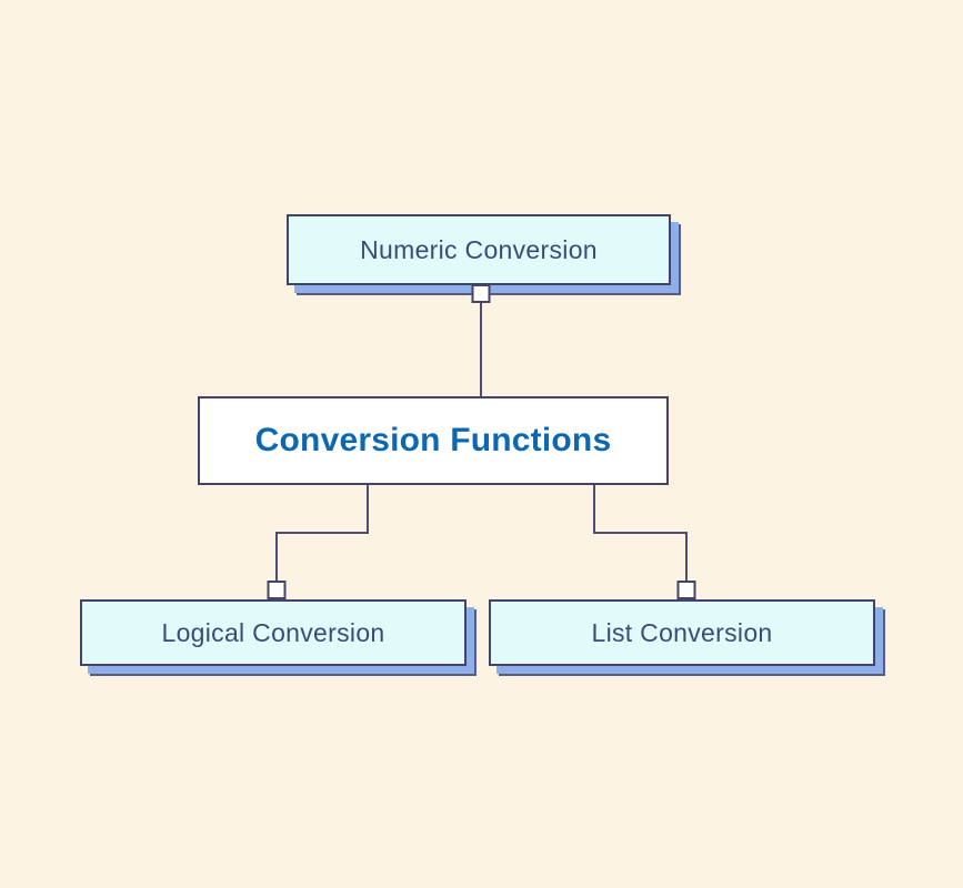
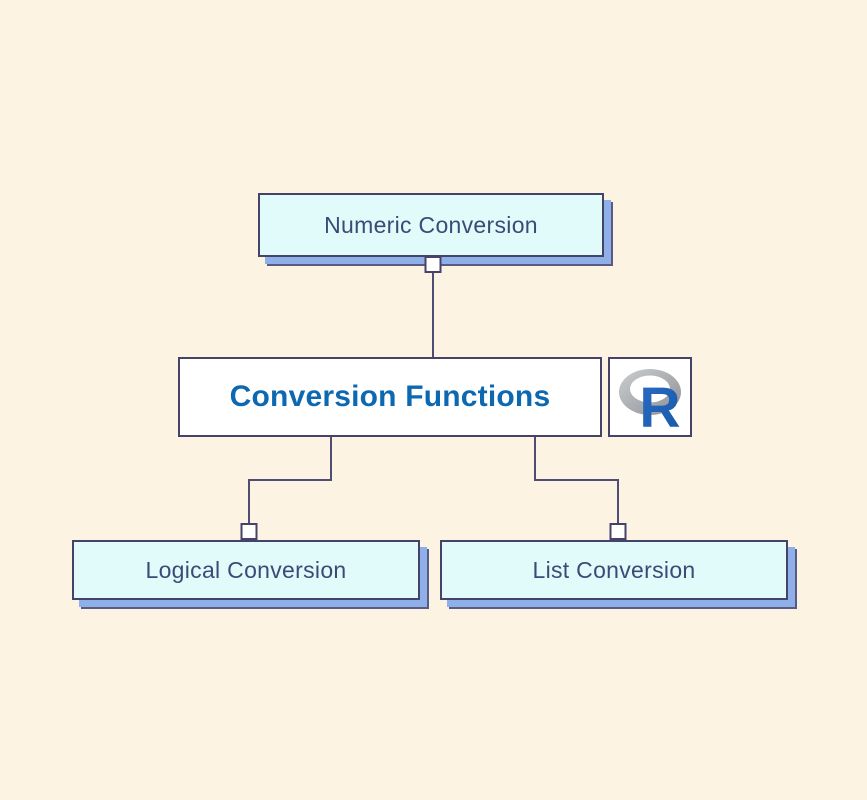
  Numeric Conversion
  Conversion Functions
+ R
  Logical Conversion
  List Conversion
